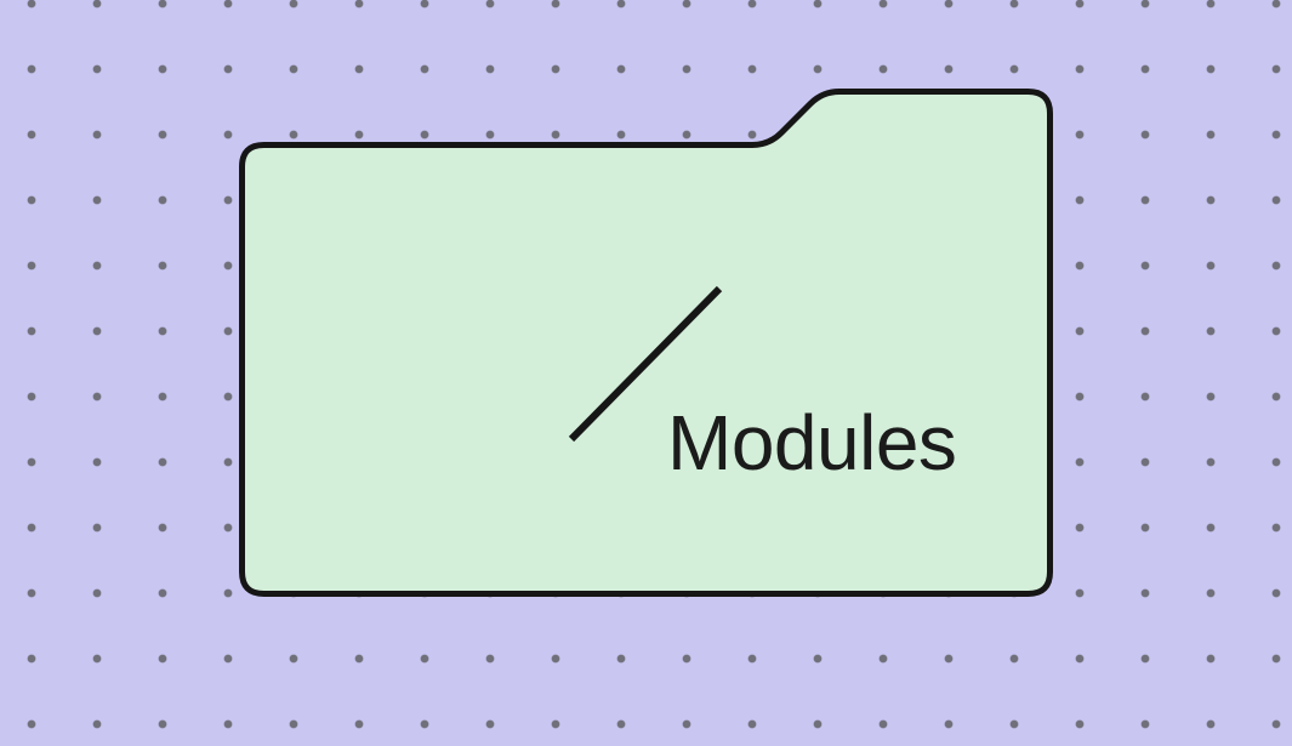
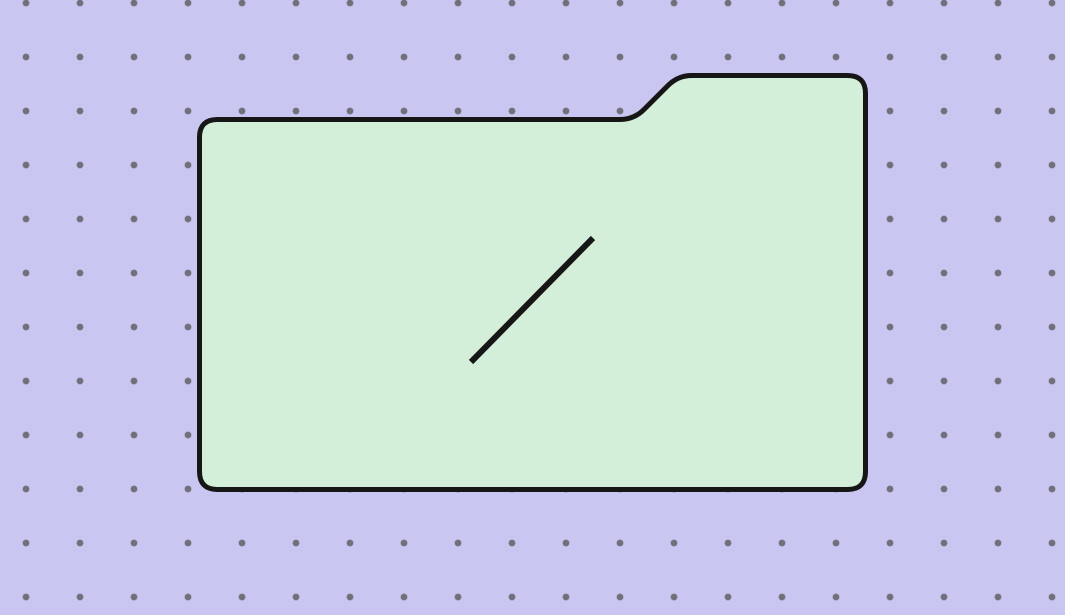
- Modules
